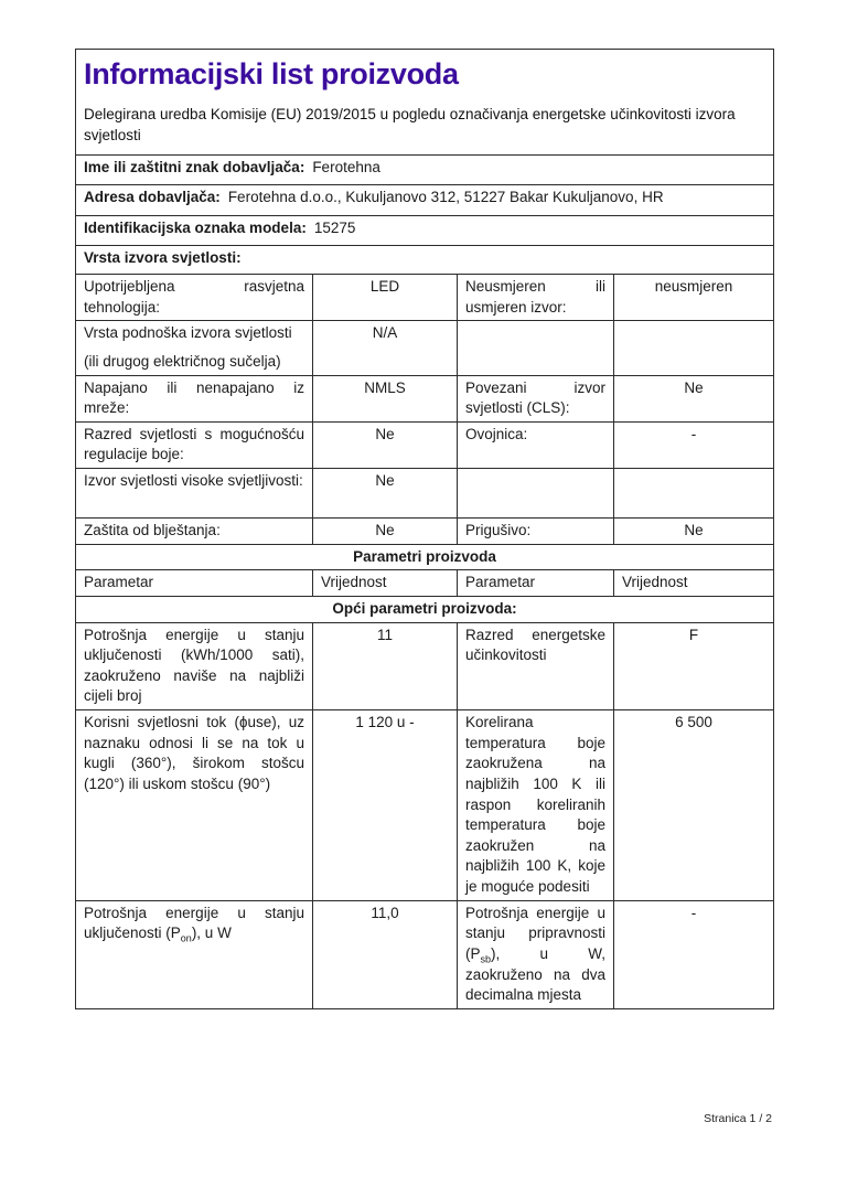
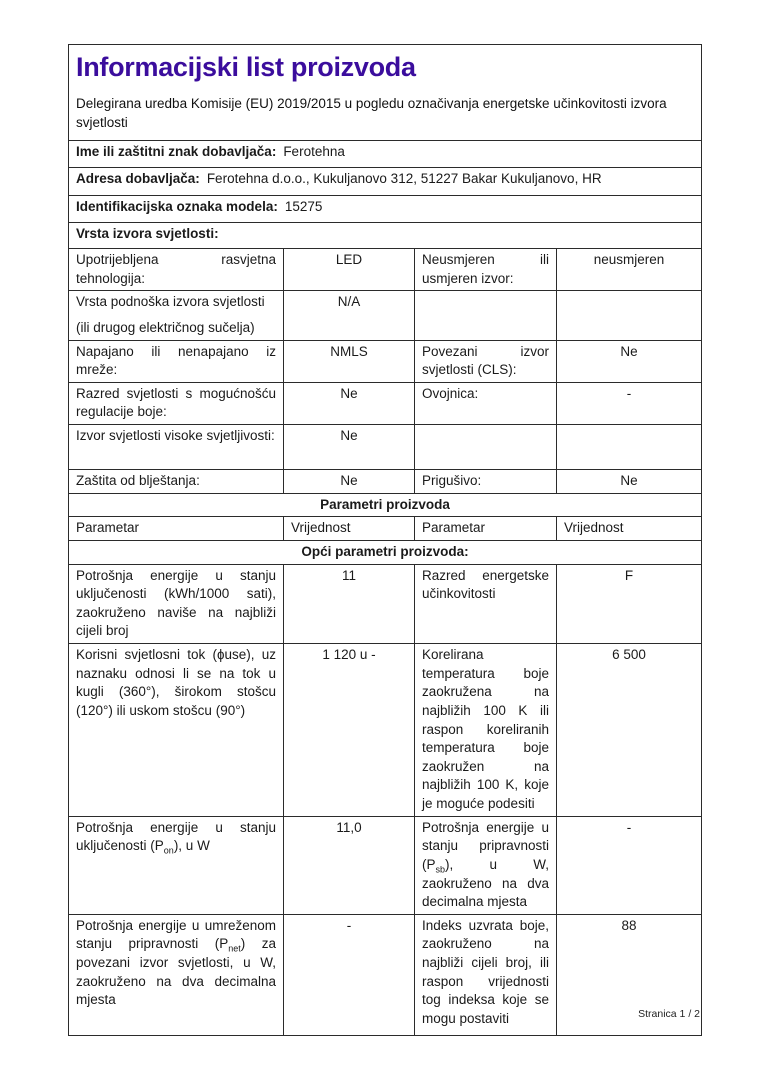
  Informacijski list proizvoda Delegirana uredba Komisije (EU) 2019/2015 u pogledu označivanja energetske učinkovitosti izvora svjetlosti
  Ime ili zaštitni znak dobavljača: Ferotehna
  Adresa dobavljača: Ferotehna d.o.o., Kukuljanovo 312, 51227 Bakar Kukuljanovo, HR
  Identifikacijska oznaka modela: 15275
  Vrsta izvora svjetlosti:
  Upotrijebljena rasvjetna tehnologija:	LED	Neusmjeren ili usmjeren izvor:	neusmjeren
  Vrsta podnoška izvora svjetlosti (ili drugog električnog sučelja)	N/A
  Napajano ili nenapajano iz mreže:	NMLS	Povezani izvor svjetlosti (CLS):	Ne
  Razred svjetlosti s mogućnošću regulacije boje:	Ne	Ovojnica:	-
  Izvor svjetlosti visoke svjetljivosti:	Ne
  Zaštita od blještanja:	Ne	Prigušivo:	Ne
  Parametri proizvoda
  Parametar	Vrijednost	Parametar	Vrijednost
  Opći parametri proizvoda:
  Potrošnja energije u stanju uključenosti (kWh/1000 sati), zaokruženo naviše na najbliži cijeli broj	11	Razred energetske učinkovitosti	F
  Korisni svjetlosni tok (ɸuse), uz naznaku odnosi li se na tok u kugli (360°), širokom stošcu (120°) ili uskom stošcu (90°)	1 120 u -	Korelirana temperatura boje zaokružena na najbližih 100 K ili raspon koreliranih temperatura boje zaokružen na najbližih 100 K, koje je moguće podesiti	6 500
  Potrošnja energije u stanju uključenosti (Pon), u W	11,0	Potrošnja energije u stanju pripravnosti (Psb), u W, zaokruženo na dva decimalna mjesta	-
+ Potrošnja energije u umreženom stanju pripravnosti (Pnet) za povezani izvor svjetlosti, u W, zaokruženo na dva decimalna mjesta	-	Indeks uzvrata boje, zaokruženo na najbliži cijeli broj, ili raspon vrijednosti tog indeksa koje se mogu postaviti	88
  Stranica 1 / 2
